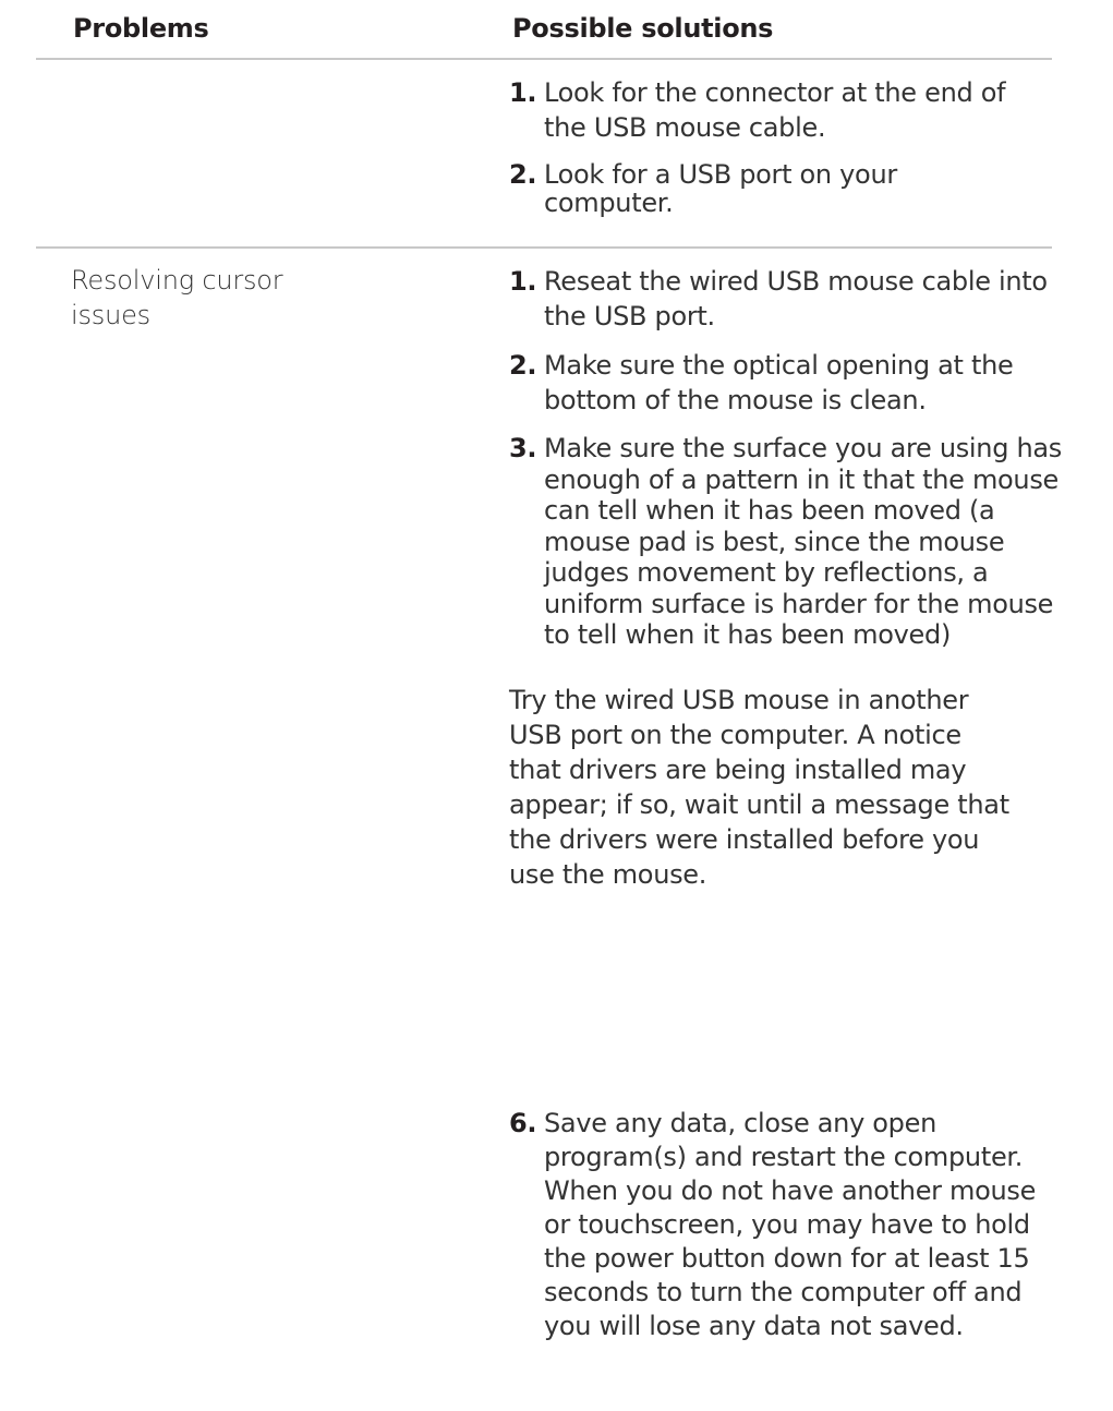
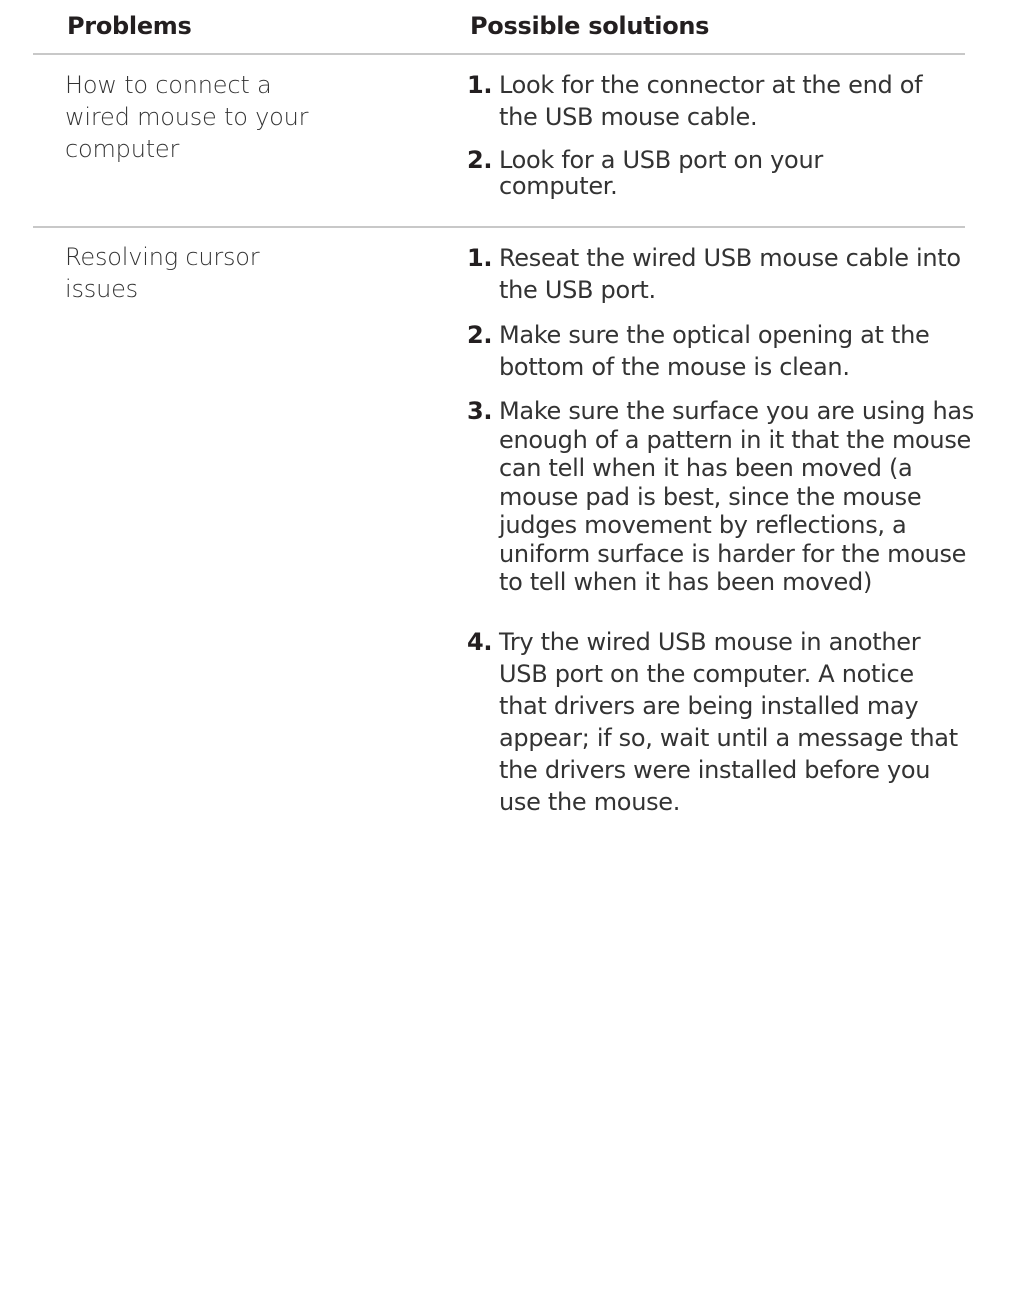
  Problems
  Possible solutions
+ How to connect a
+ wired mouse to your
+ computer
  1.
  Look for the connector at the end of
  the USB mouse cable.
  2.
  Look for a USB port on your
  computer.
  Resolving cursor
  issues
  1.
  Reseat the wired USB mouse cable into
  the USB port.
  2.
  Make sure the optical opening at the
  bottom of the mouse is clean.
  3.
  Make sure the surface you are using has
  enough of a pattern in it that the mouse
  can tell when it has been moved (a
  mouse pad is best, since the mouse
  judges movement by reflections, a
  uniform surface is harder for the mouse
  to tell when it has been moved)
+ 4.
  Try the wired USB mouse in another
  USB port on the computer. A notice
  that drivers are being installed may
  appear; if so, wait until a message that
  the drivers were installed before you
  use the mouse.
- 6.
- Save any data, close any open
- program(s) and restart the computer.
- When you do not have another mouse
- or touchscreen, you may have to hold
- the power button down for at least 15
- seconds to turn the computer off and
- you will lose any data not saved.
